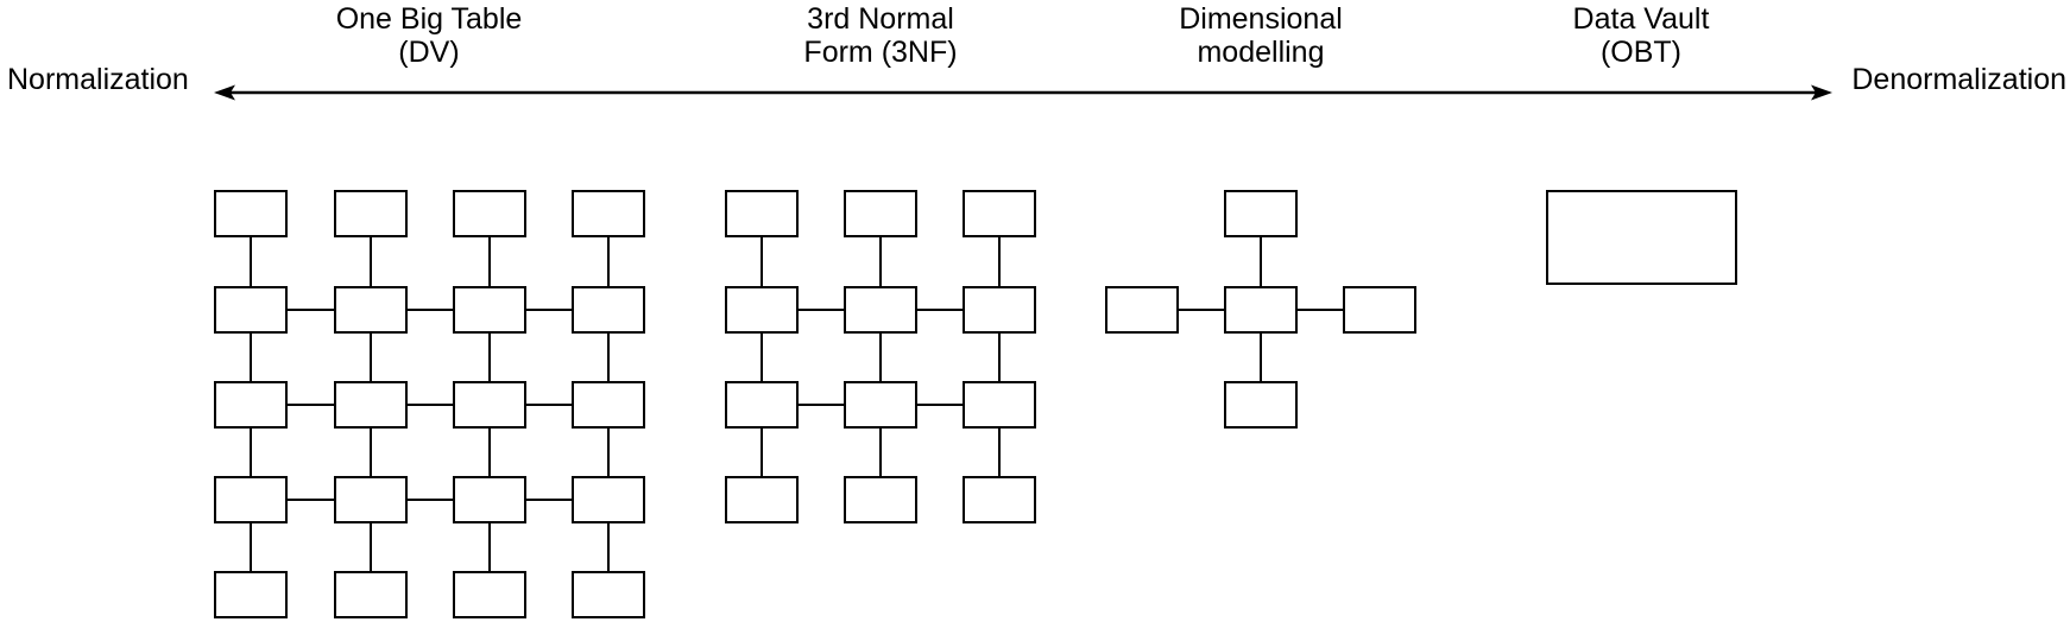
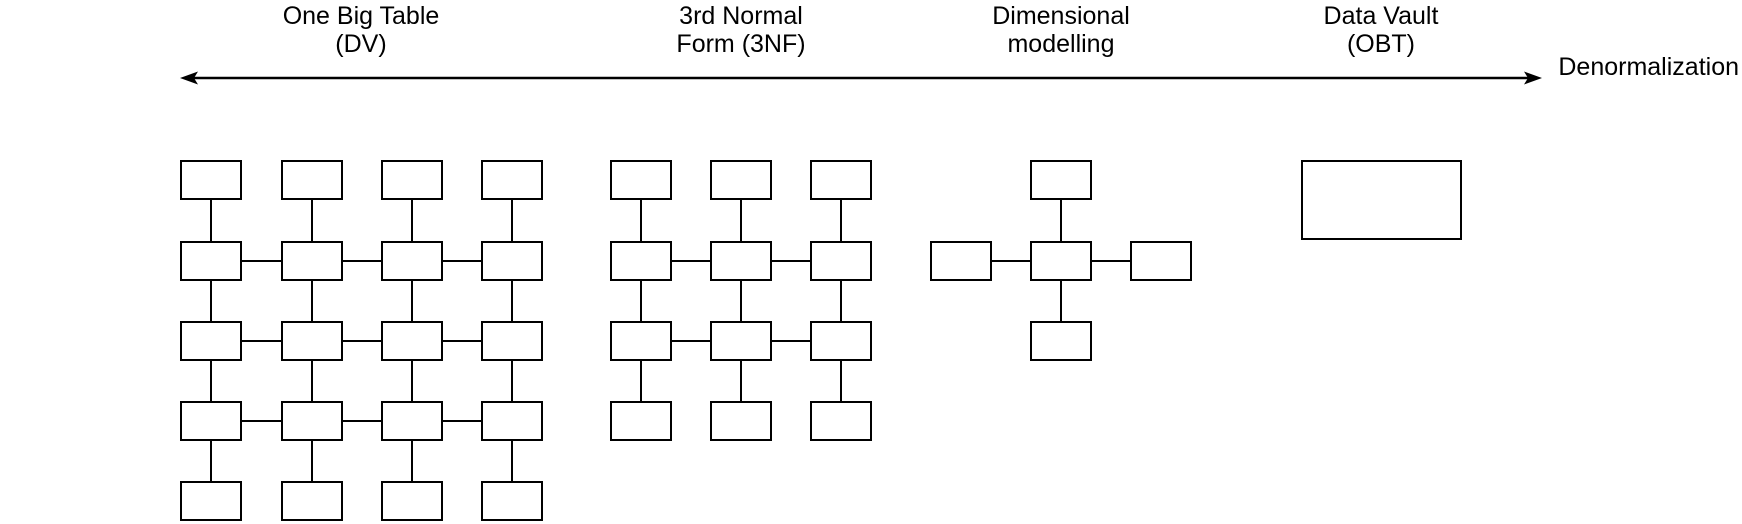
- Normalization
  Denormalization
  One Big Table
  (DV)
  3rd Normal
  Form (3NF)
  Dimensional
  modelling
  Data Vault
  (OBT)
